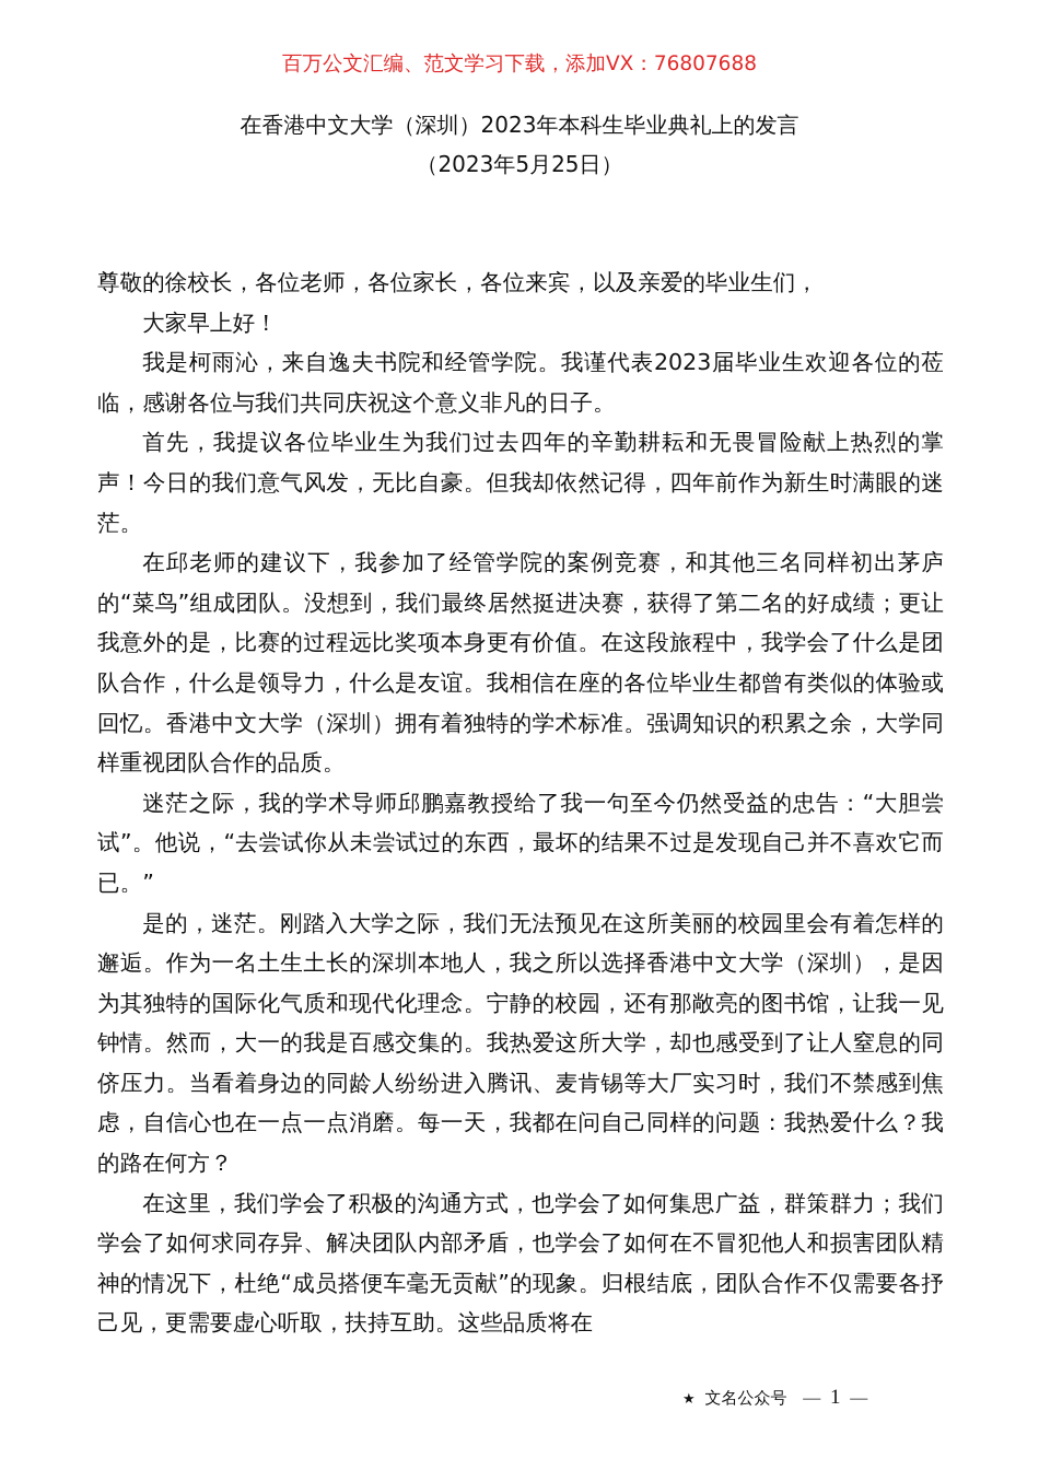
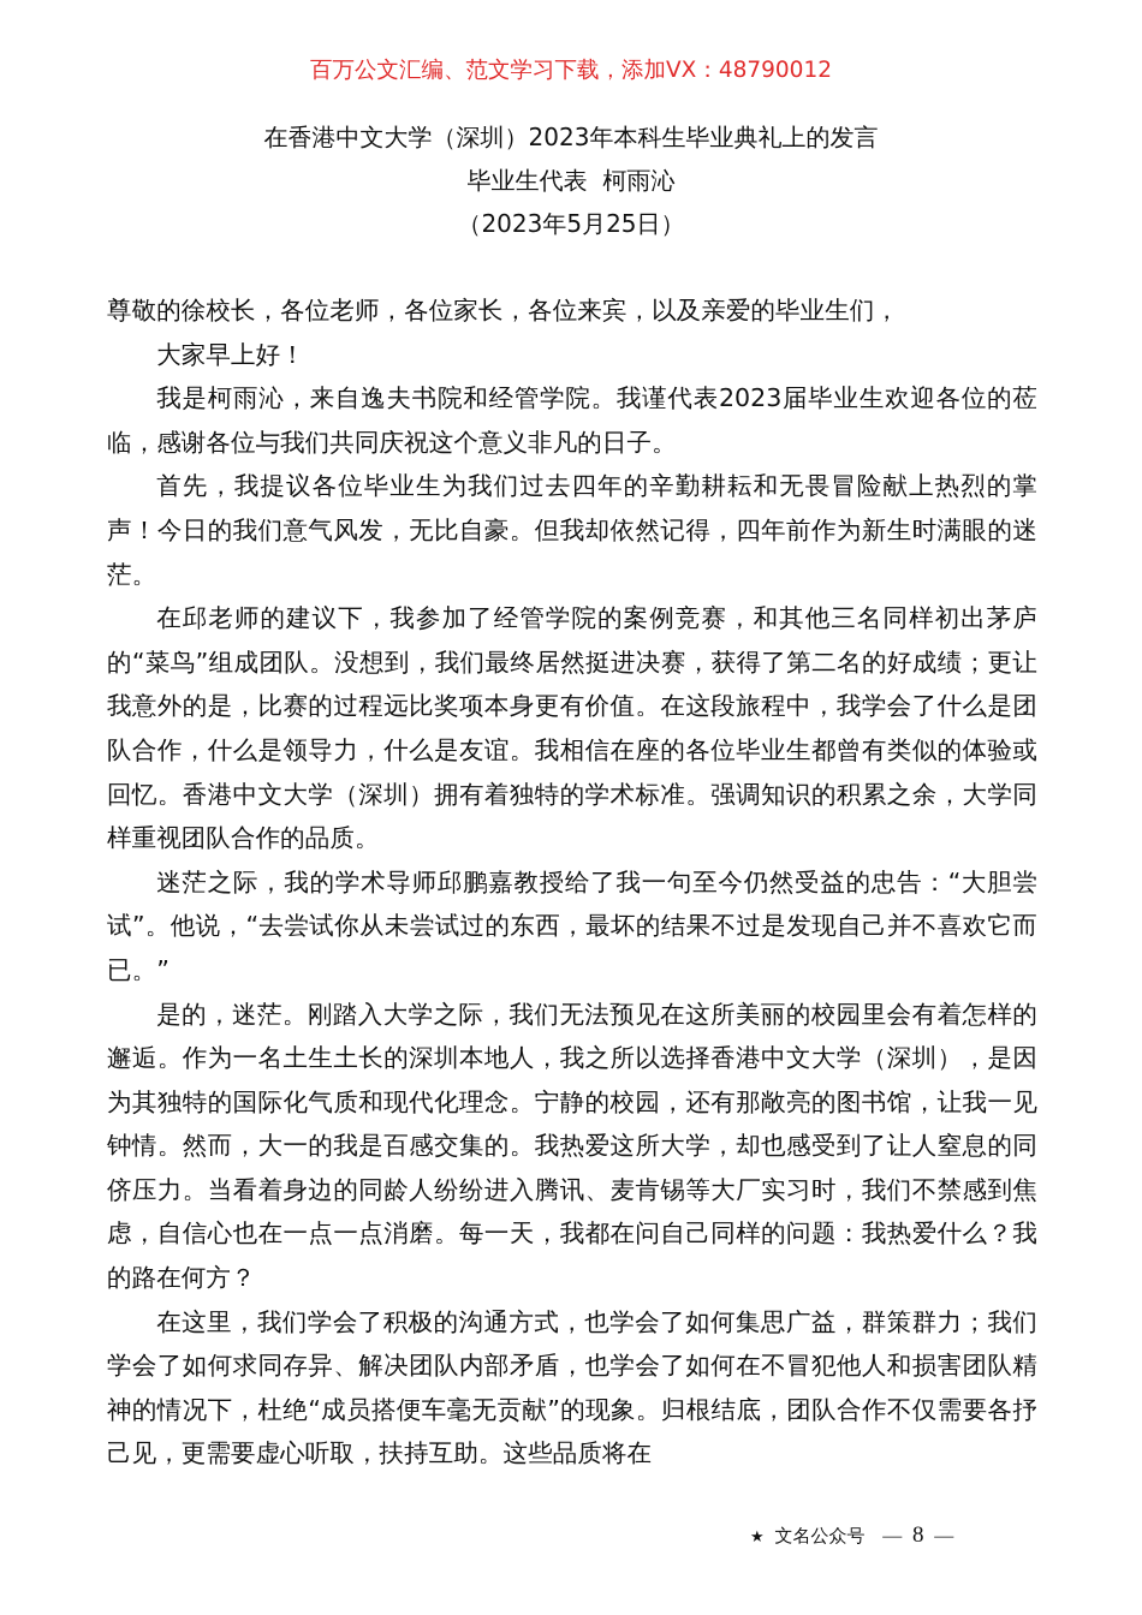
- 百万公文汇编、范文学习下载，添加VX：76807688
+ 百万公文汇编、范文学习下载，添加VX：48790012
  在香港中文大学（深圳）2023年本科生毕业典礼上的发言
+ 毕业生代表 柯雨沁
  （2023年5月25日）
  尊敬的徐校长，各位老师，各位家长，各位来宾，以及亲爱的毕业生们，
  大家早上好！
  我是柯雨沁，来自逸夫书院和经管学院。我谨代表2023届毕业生欢迎各位的莅临，感谢各位与我们共同庆祝这个意义非凡的日子。
  首先，我提议各位毕业生为我们过去四年的辛勤耕耘和无畏冒险献上热烈的掌声！今日的我们意气风发，无比自豪。但我却依然记得，四年前作为新生时满眼的迷茫。
  在邱老师的建议下，我参加了经管学院的案例竞赛，和其他三名同样初出茅庐的“菜鸟”组成团队。没想到，我们最终居然挺进决赛，获得了第二名的好成绩；更让我意外的是，比赛的过程远比奖项本身更有价值。在这段旅程中，我学会了什么是团队合作，什么是领导力，什么是友谊。我相信在座的各位毕业生都曾有类似的体验或回忆。香港中文大学（深圳）拥有着独特的学术标准。强调知识的积累之余，大学同样重视团队合作的品质。
  迷茫之际，我的学术导师邱鹏嘉教授给了我一句至今仍然受益的忠告：“大胆尝试”。他说，“去尝试你从未尝试过的东西，最坏的结果不过是发现自己并不喜欢它而已。”
  是的，迷茫。刚踏入大学之际，我们无法预见在这所美丽的校园里会有着怎样的邂逅。作为一名土生土长的深圳本地人，我之所以选择香港中文大学（深圳），是因为其独特的国际化气质和现代化理念。宁静的校园，还有那敞亮的图书馆，让我一见钟情。然而，大一的我是百感交集的。我热爱这所大学，却也感受到了让人窒息的同侪压力。当看着身边的同龄人纷纷进入腾讯、麦肯锡等大厂实习时，我们不禁感到焦虑，自信心也在一点一点消磨。每一天，我都在问自己同样的问题：我热爱什么？我的路在何方？
  在这里，我们学会了积极的沟通方式，也学会了如何集思广益，群策群力；我们学会了如何求同存异、解决团队内部矛盾，也学会了如何在不冒犯他人和损害团队精神的情况下，杜绝“成员搭便车毫无贡献”的现象。归根结底，团队合作不仅需要各抒己见，更需要虚心听取，扶持互助。这些品质将在
- ★ 文名公众号 — 1 —
+ ★ 文名公众号 — 8 —
